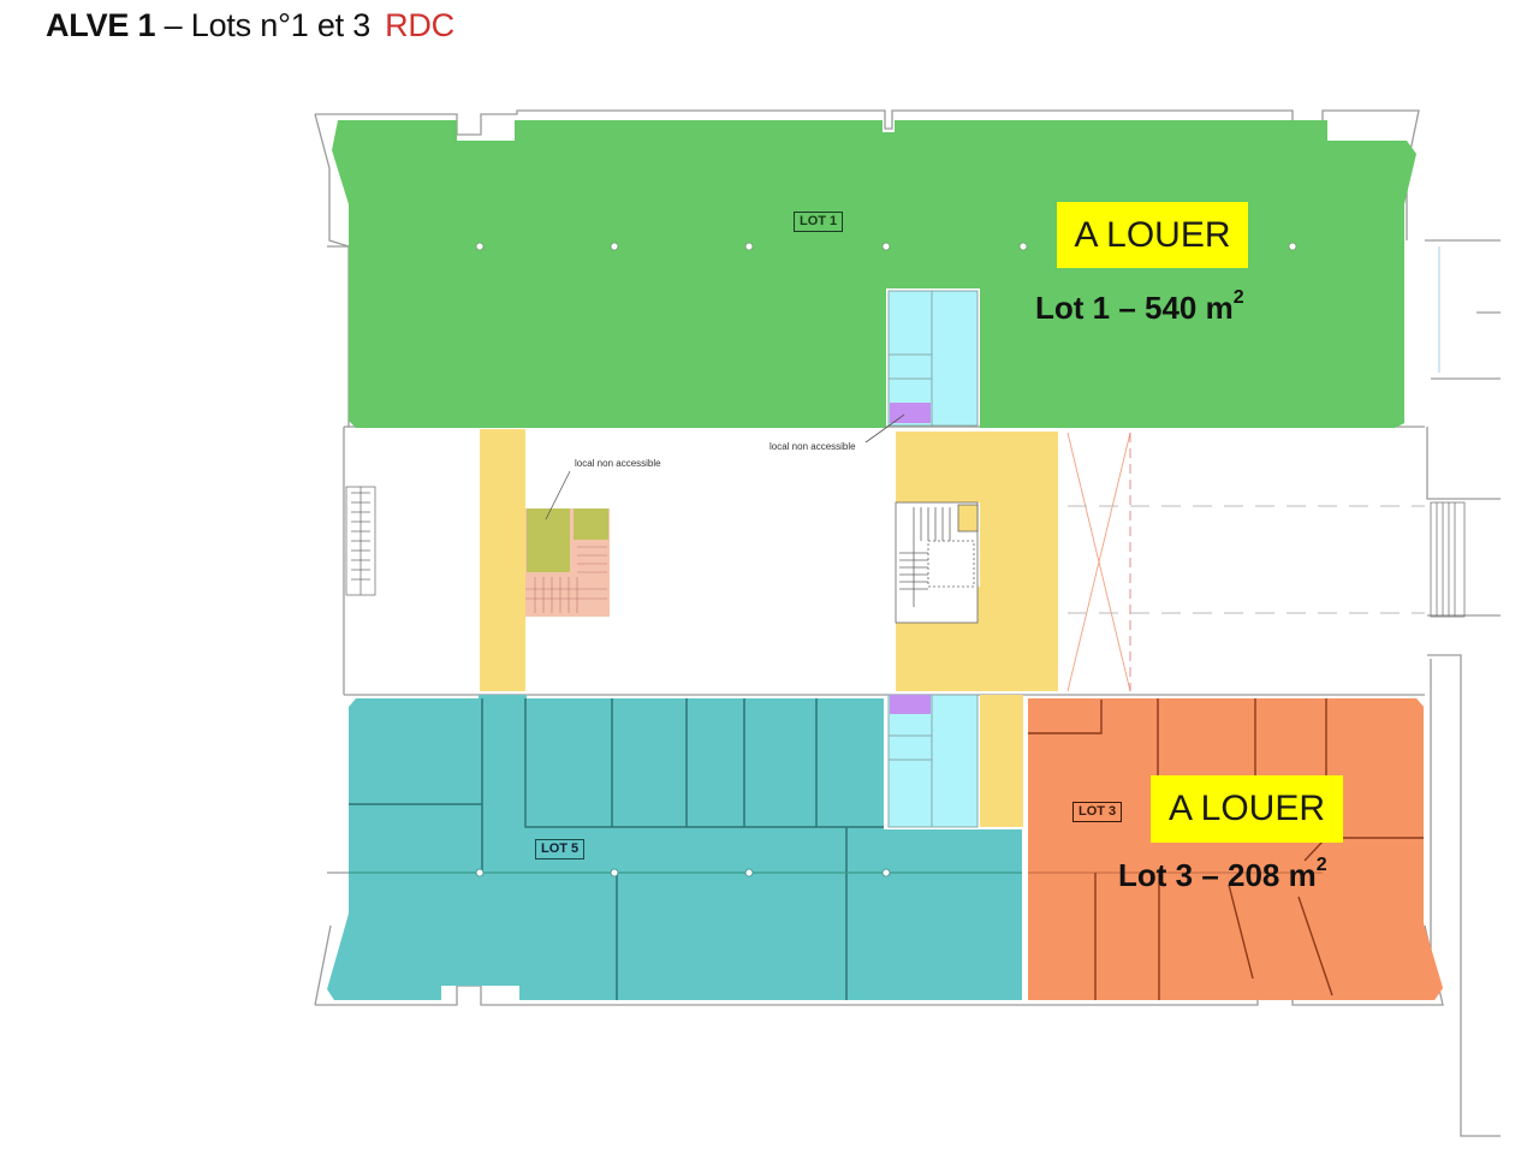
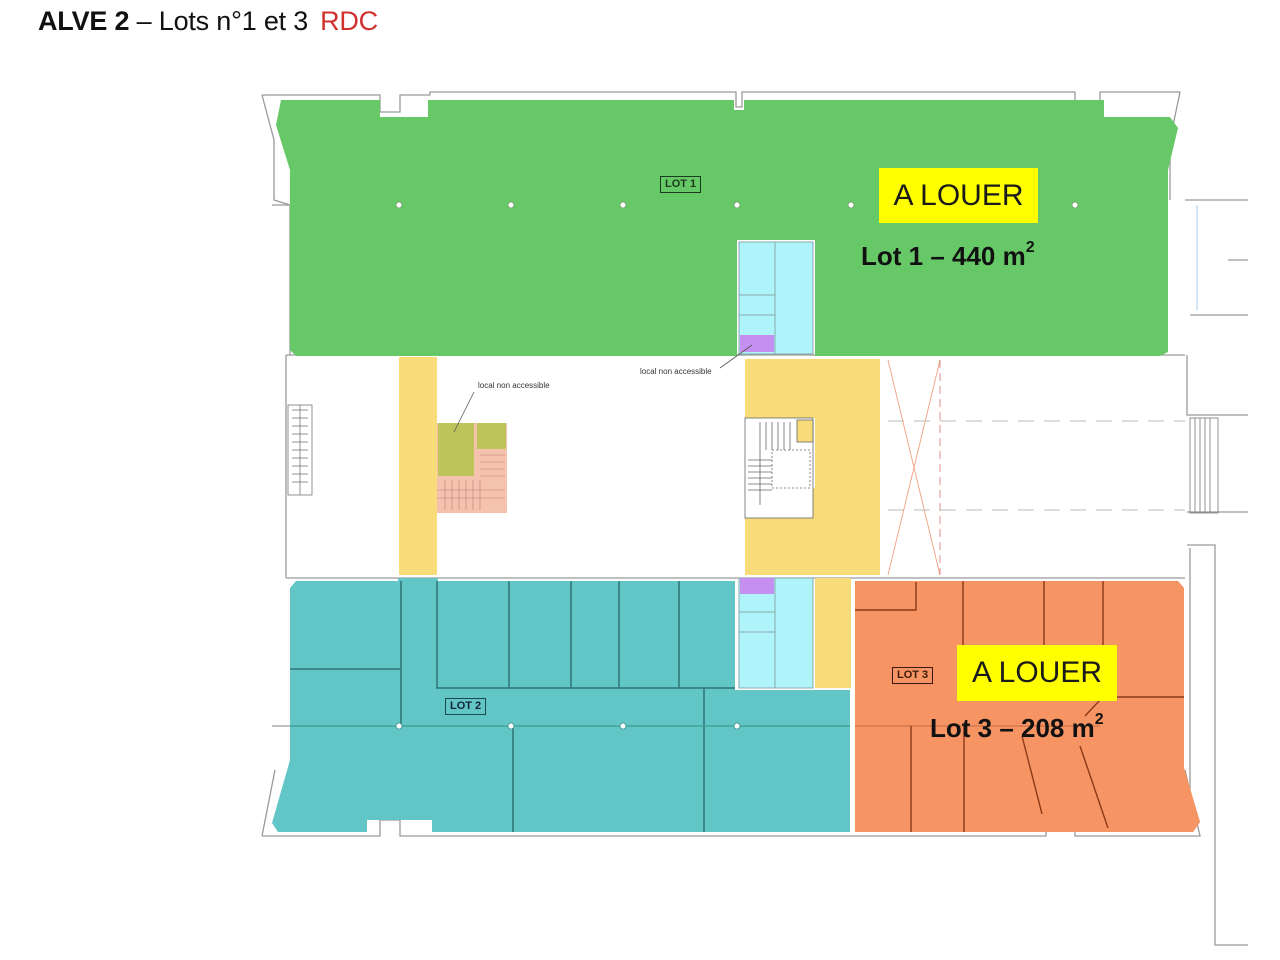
- ALVE 1 – Lots n°1 et 3 RDC
+ ALVE 2 – Lots n°1 et 3 RDC
  LOT 1
- LOT 5
+ LOT 2
  LOT 3
  A LOUER
- Lot 1 – 540 m2
+ Lot 1 – 440 m2
  A LOUER
  Lot 3 – 208 m2
  local non accessible
  local non accessible
